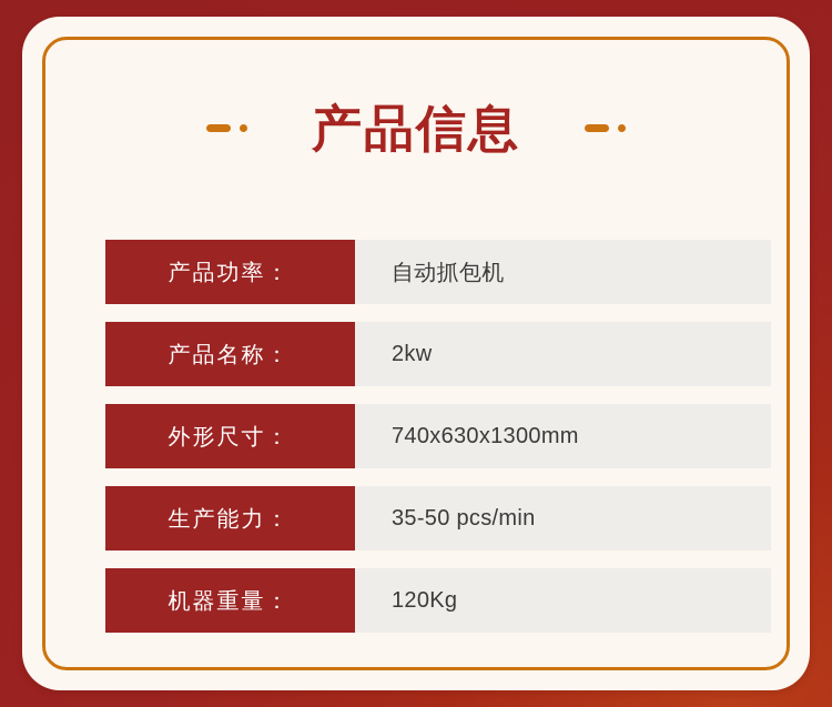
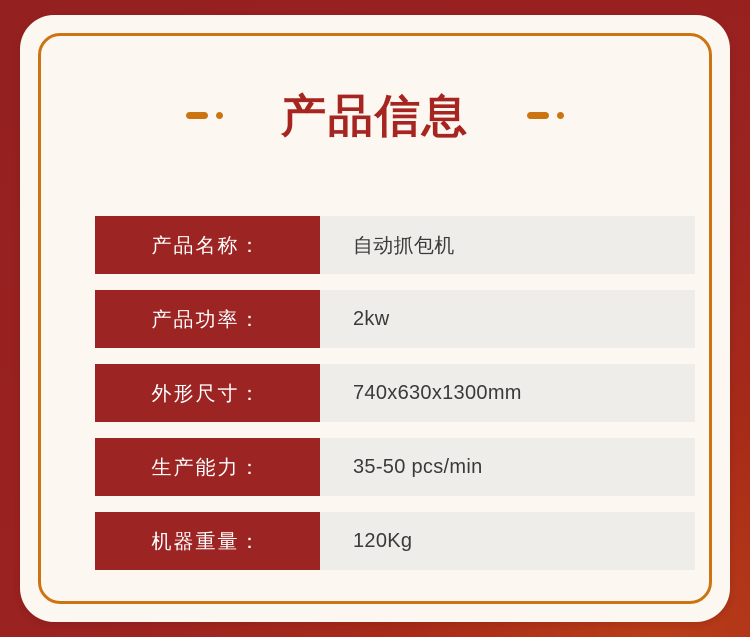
  产品信息
- 产品功率：
+ 产品名称：
  自动抓包机
- 产品名称：
+ 产品功率：
  2kw
  外形尺寸：
  740x630x1300mm
  生产能力：
  35-50 pcs/min
  机器重量：
  120Kg
